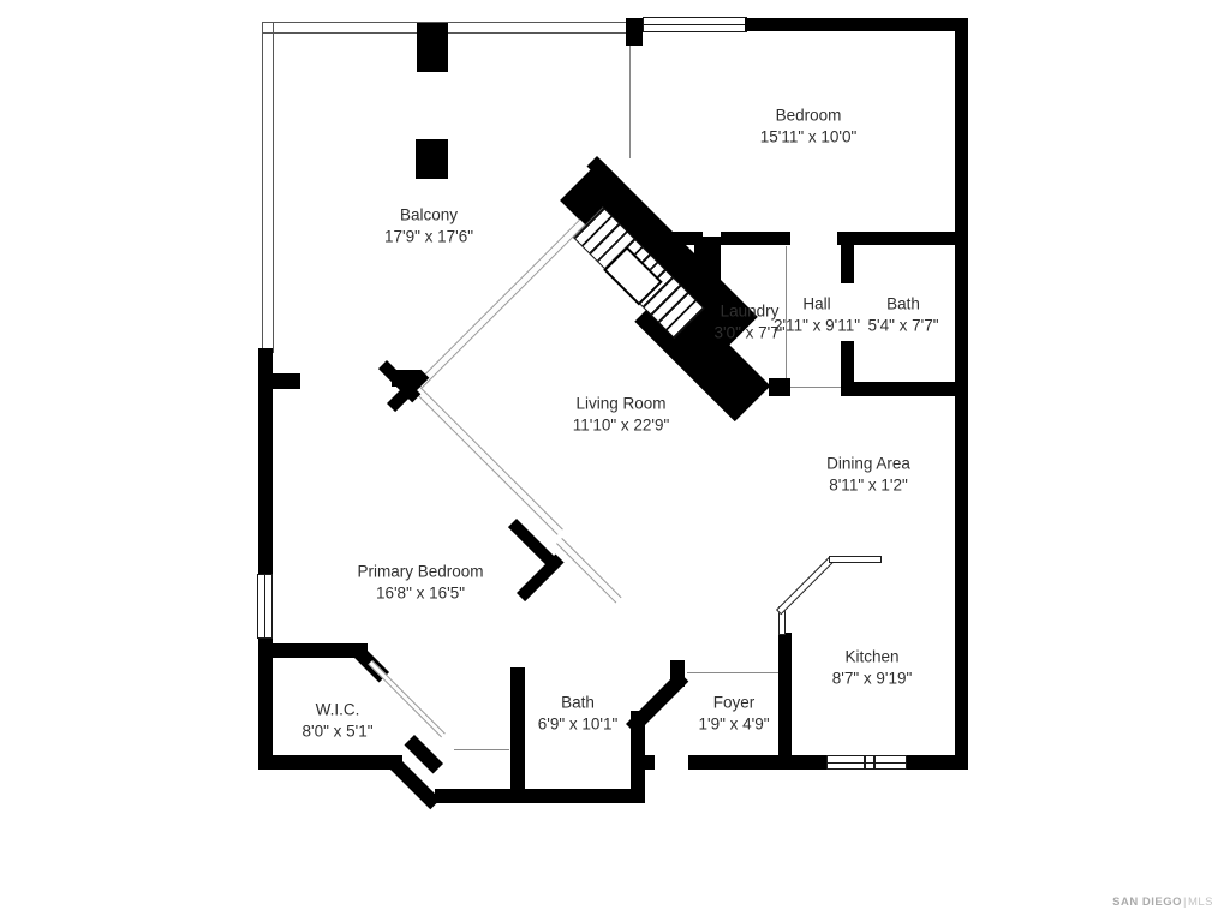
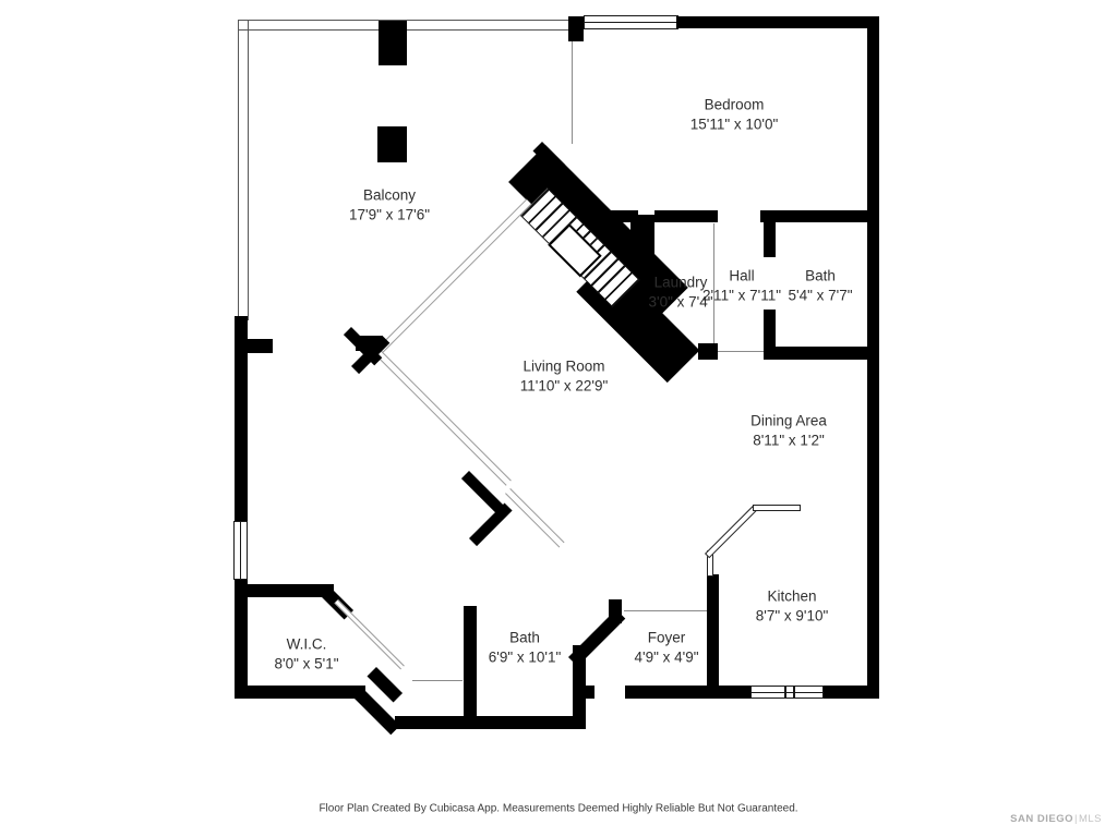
  Bedroom
  15'11" x 10'0"
  Balcony
  17'9" x 17'6"
  Laundry
- 3'0" x 7'7"
+ 3'0" x 7'4"
  Hall
- 2'11" x 9'11"
+ 2'11" x 7'11"
  Bath
  5'4" x 7'7"
  Living Room
  11'10" x 22'9"
  Dining Area
  8'11" x 1'2"
- Primary Bedroom
- 16'8" x 16'5"
  Kitchen
- 8'7" x 9'19"
+ 8'7" x 9'10"
  W.I.C.
  8'0" x 5'1"
  Bath
  6'9" x 10'1"
  Foyer
- 1'9" x 4'9"
+ 4'9" x 4'9"
+ Floor Plan Created By Cubicasa App. Measurements Deemed Highly Reliable But Not Guaranteed.
  SAN DIEGO|MLS
